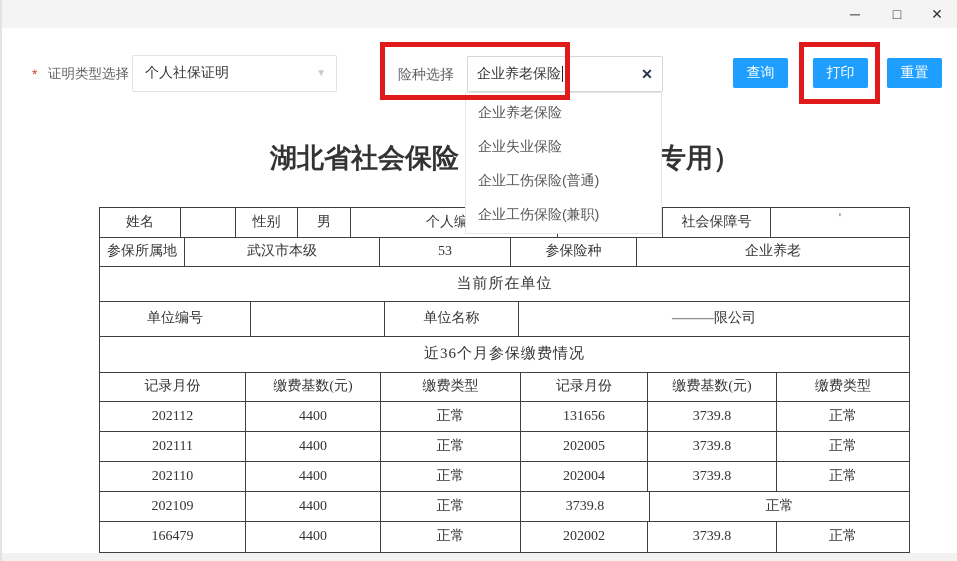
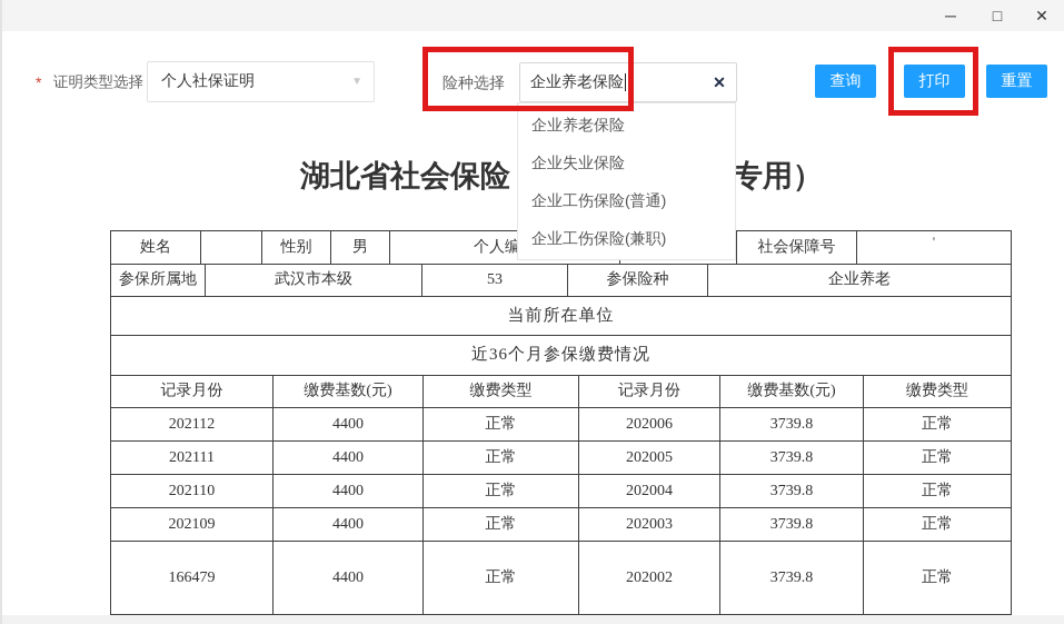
  ─
  □
  ✕
  *
  证明类型选择
  个人社保证明
  ▼
  险种选择
  企业养老保险
  ✕
  企业养老保险
  企业失业保险
  企业工伤保险(普通)
  企业工伤保险(兼职)
  查询
  打印
  重置
  湖北省社会保险
  专用）
  姓名
  性别
  男
  个人编
  社会保障号
  '
  参保所属地
  武汉市本级
  53
  参保险种
  企业养老
  当前所在单位
- 单位编号
- 单位名称
- ———限公司
  近36个月参保缴费情况
  记录月份
  缴费基数(元)
  缴费类型
  记录月份
  缴费基数(元)
  缴费类型
  202112
  4400
  正常
- 131656
+ 202006
  3739.8
  正常
  202111
  4400
  正常
  202005
  3739.8
  正常
  202110
  4400
  正常
  202004
  3739.8
  正常
  202109
  4400
  正常
+ 202003
  3739.8
  正常
  166479
  4400
  正常
  202002
  3739.8
  正常
